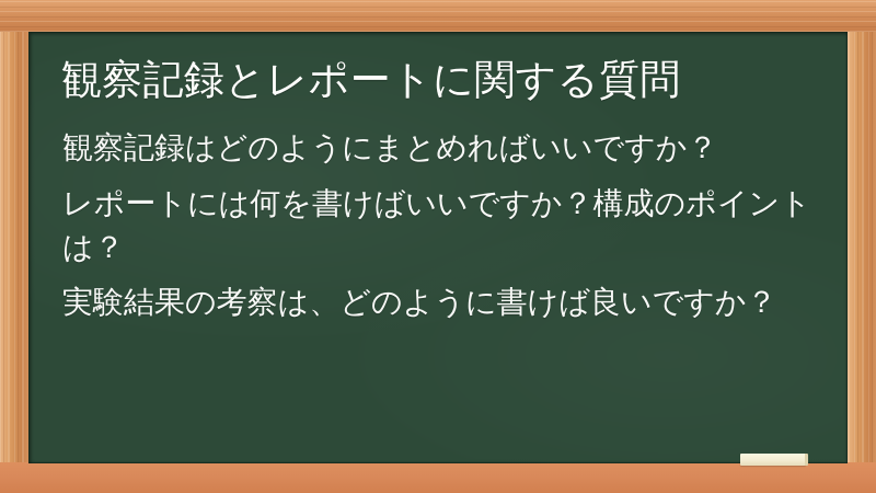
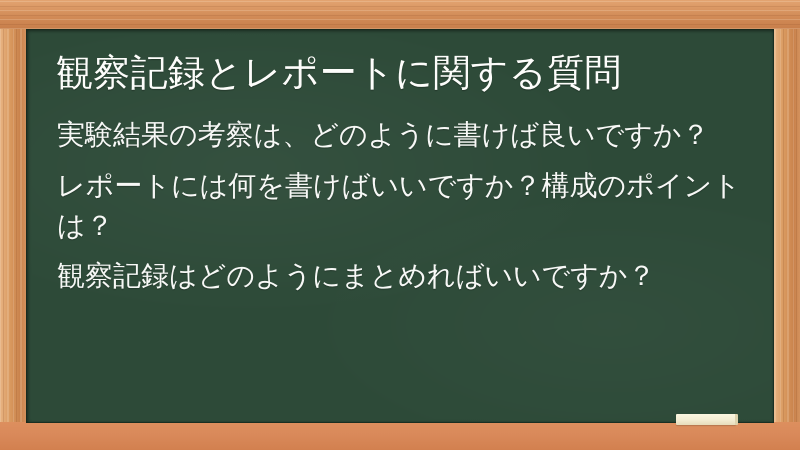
  観察記録とレポートに関する質問
- 観察記録はどのようにまとめればいいですか？
+ 実験結果の考察は、どのように書けば良いですか？
  レポートには何を書けばいいですか？構成のポイントは？
- 実験結果の考察は、どのように書けば良いですか？
+ 観察記録はどのようにまとめればいいですか？
